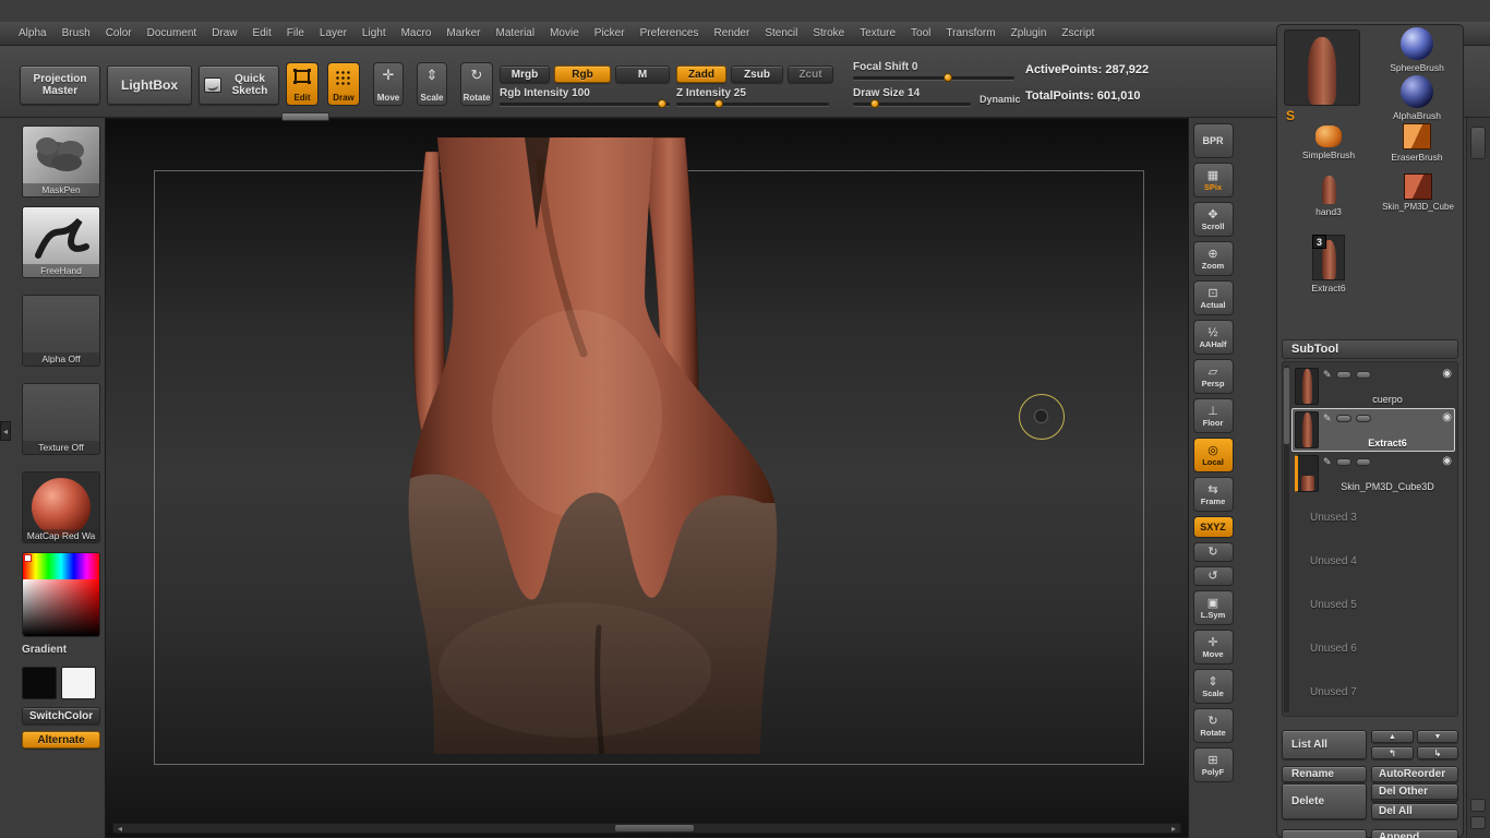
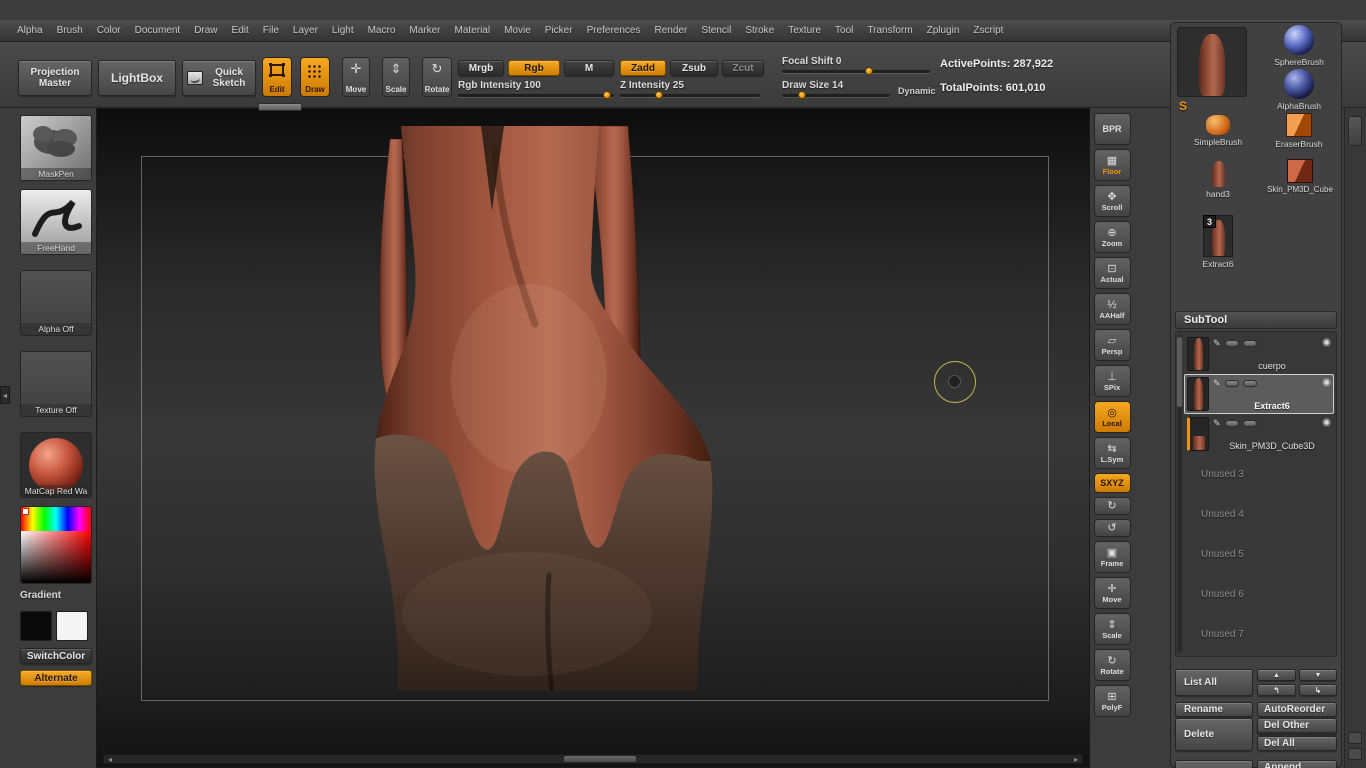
  Alpha
  Brush
  Color
  Document
  Draw
  Edit
  File
  Layer
  Light
  Macro
  Marker
  Material
  Movie
  Picker
  Preferences
  Render
  Stencil
  Stroke
  Texture
  Tool
  Transform
  Zplugin
  Zscript
  Projection Master
  LightBox
  Quick Sketch
  Edit
  Draw
  ✛
  Move
  ⇕
  Scale
  ↻
  Rotate
  Mrgb
  Rgb
  M
  Rgb Intensity 100
  Zadd
  Zsub
  Zcut
  Z Intensity 25
  Focal Shift 0
  Draw Size 14
  Dynamic
  ActivePoints: 287,922
  TotalPoints: 601,010
  MaskPen
  FreeHand
  Alpha Off
  Texture Off
  MatCap Red Wa
  Gradient
  SwitchColor
  Alternate
  ◂
  ◂
  ▸
  BPR
  ▦
- SPix
+ Floor
  ✥
  Scroll
  ⊕
  Zoom
  ⊡
  Actual
  ½
  AAHalf
  ▱
  Persp
  ⊥
- Floor
+ SPix
  ◎
  Local
  ⇆
- Frame
+ L.Sym
  SXYZ
  ↻
  ↺
  ▣
- L.Sym
+ Frame
  ✛
  Move
  ⇕
  Scale
  ↻
  Rotate
  ⊞
  PolyF
  S
  SphereBrush
  AlphaBrush
  SimpleBrush
  EraserBrush
  hand3
  Skin_PM3D_Cube
  3
  Extract6
  SubTool
  ✎
  ◉
  cuerpo
  ✎
  ◉
  Extract6
  ✎
  ◉
  Skin_PM3D_Cube3D
  Unused 3
  Unused 4
  Unused 5
  Unused 6
  Unused 7
  List All
  ↰
  ↳
  Rename
  AutoReorder
  Delete
  Del Other
  Del All
